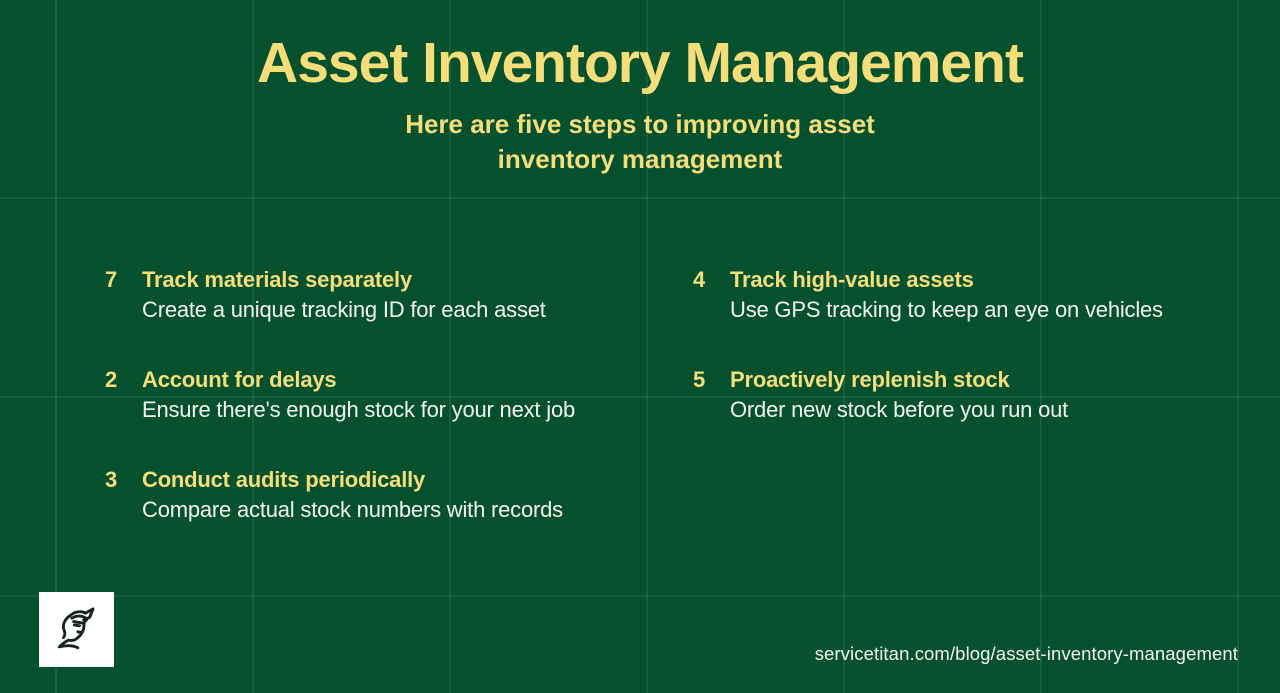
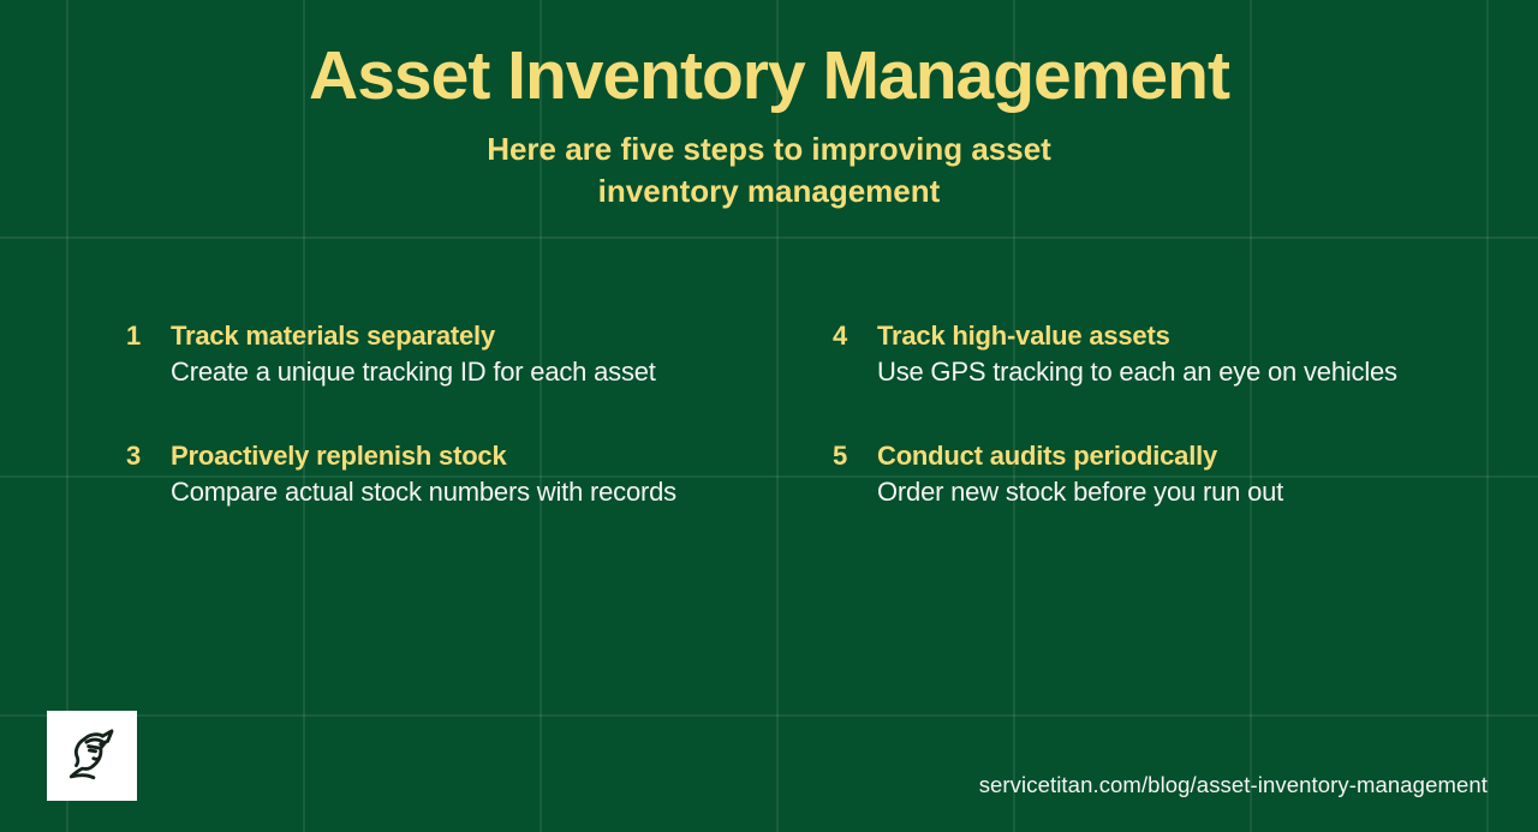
  Asset Inventory Management
  Here are five steps to improving asset
  inventory management
- 7
+ 1
  Track materials separately
  Create a unique tracking ID for each asset
- 2
- Account for delays
- Ensure there's enough stock for your next job
  3
- Conduct audits periodically
+ Proactively replenish stock
  Compare actual stock numbers with records
  4
  Track high-value assets
- Use GPS tracking to keep an eye on vehicles
+ Use GPS tracking to each an eye on vehicles
  5
- Proactively replenish stock
+ Conduct audits periodically
  Order new stock before you run out
  servicetitan.com/blog/asset-inventory-management
